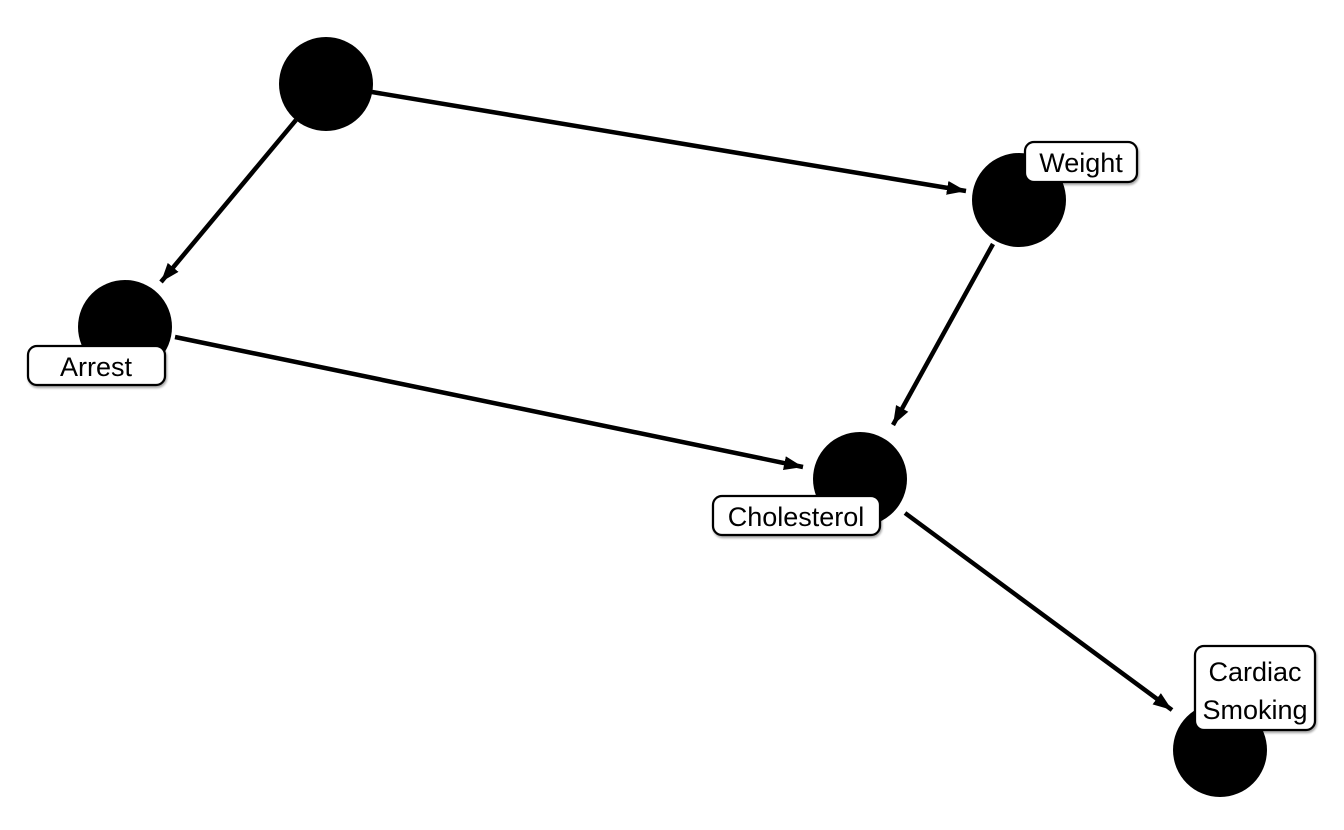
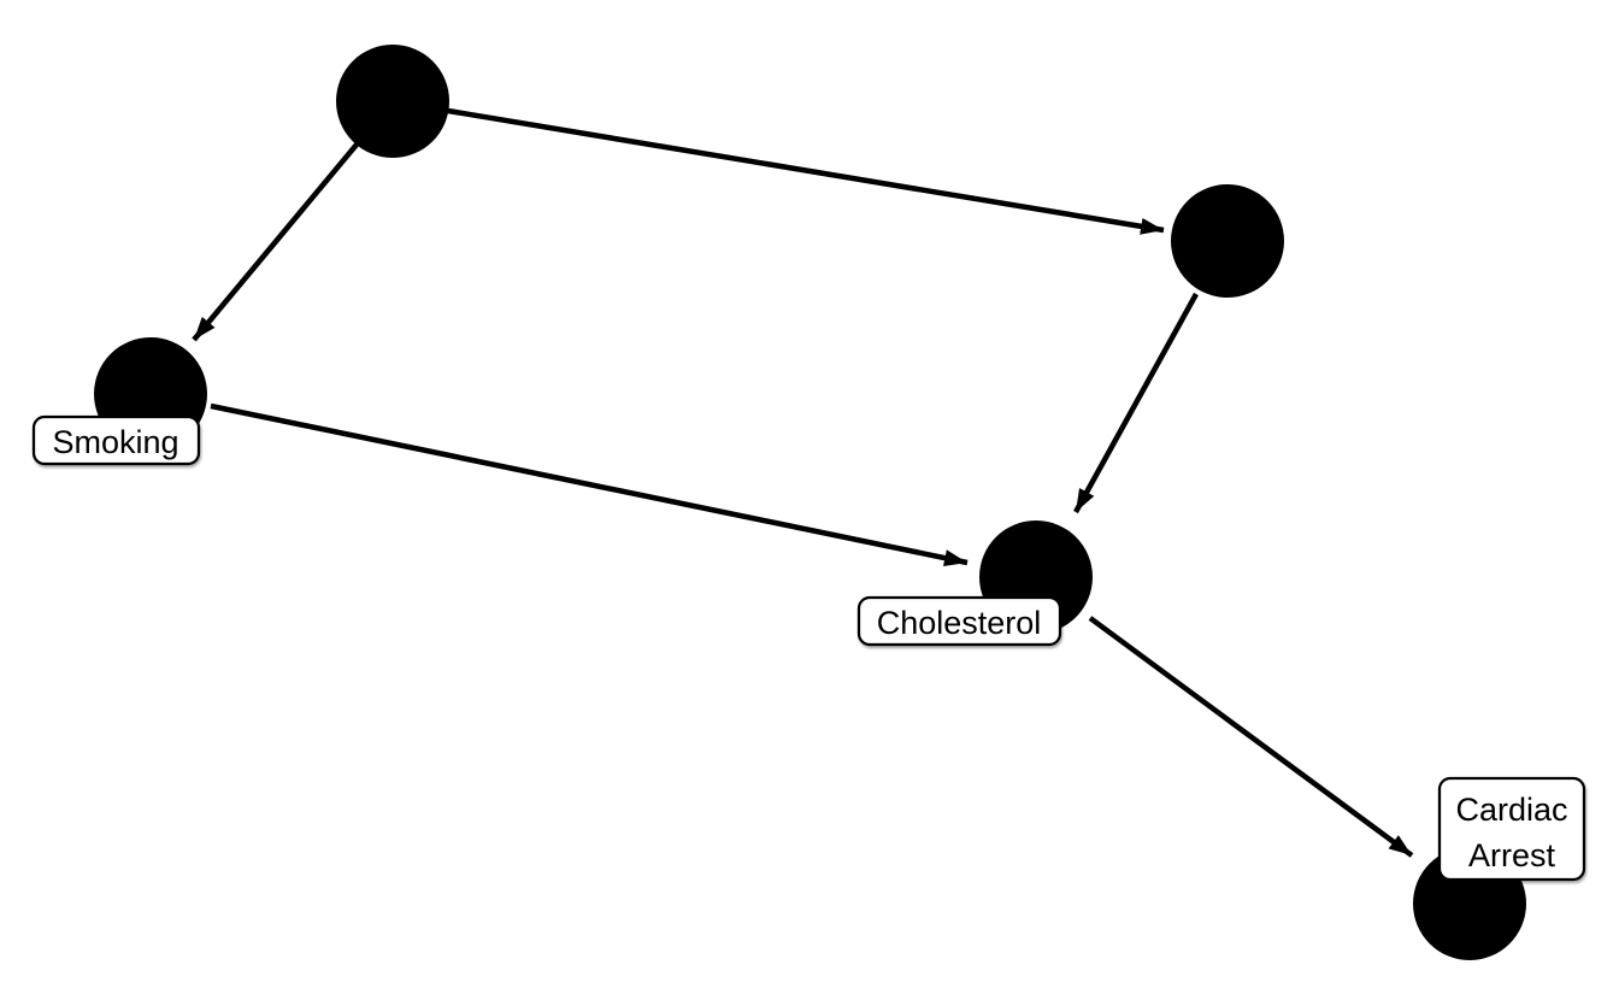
- Weight
- Arrest
+ Smoking
  Cholesterol
  Cardiac
- Smoking
+ Arrest
